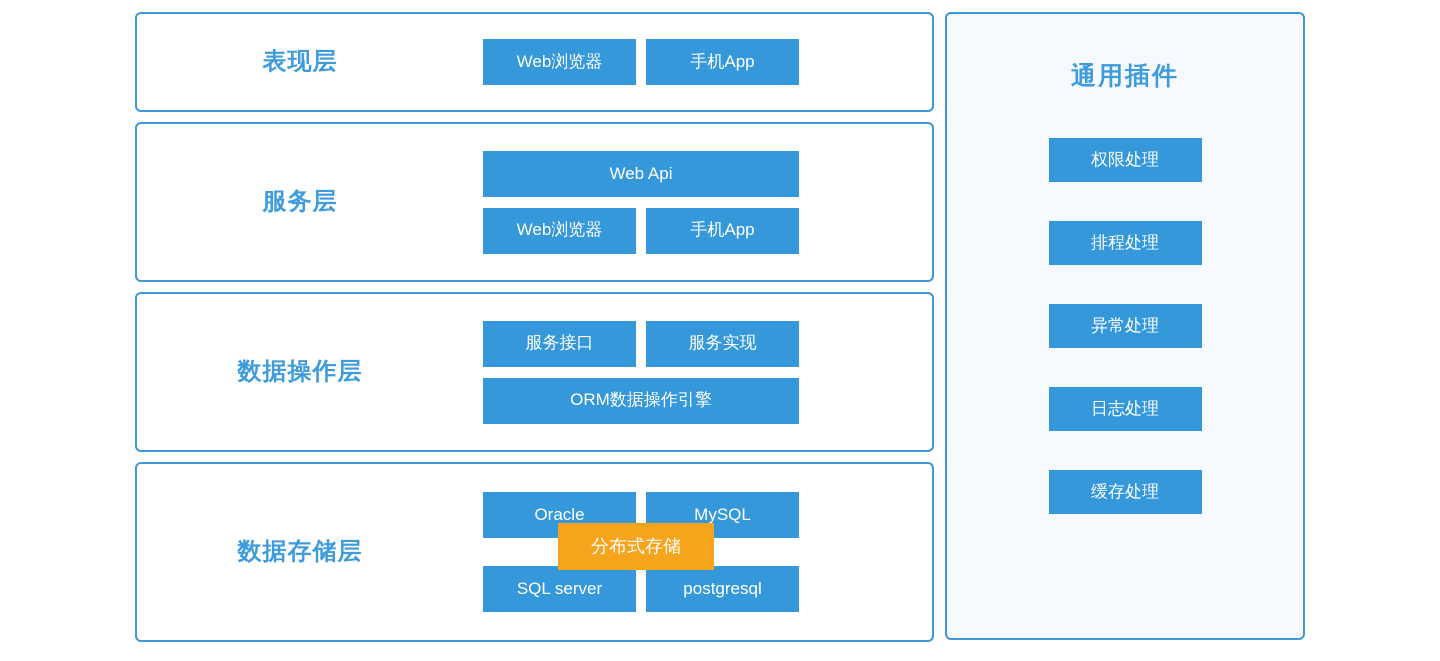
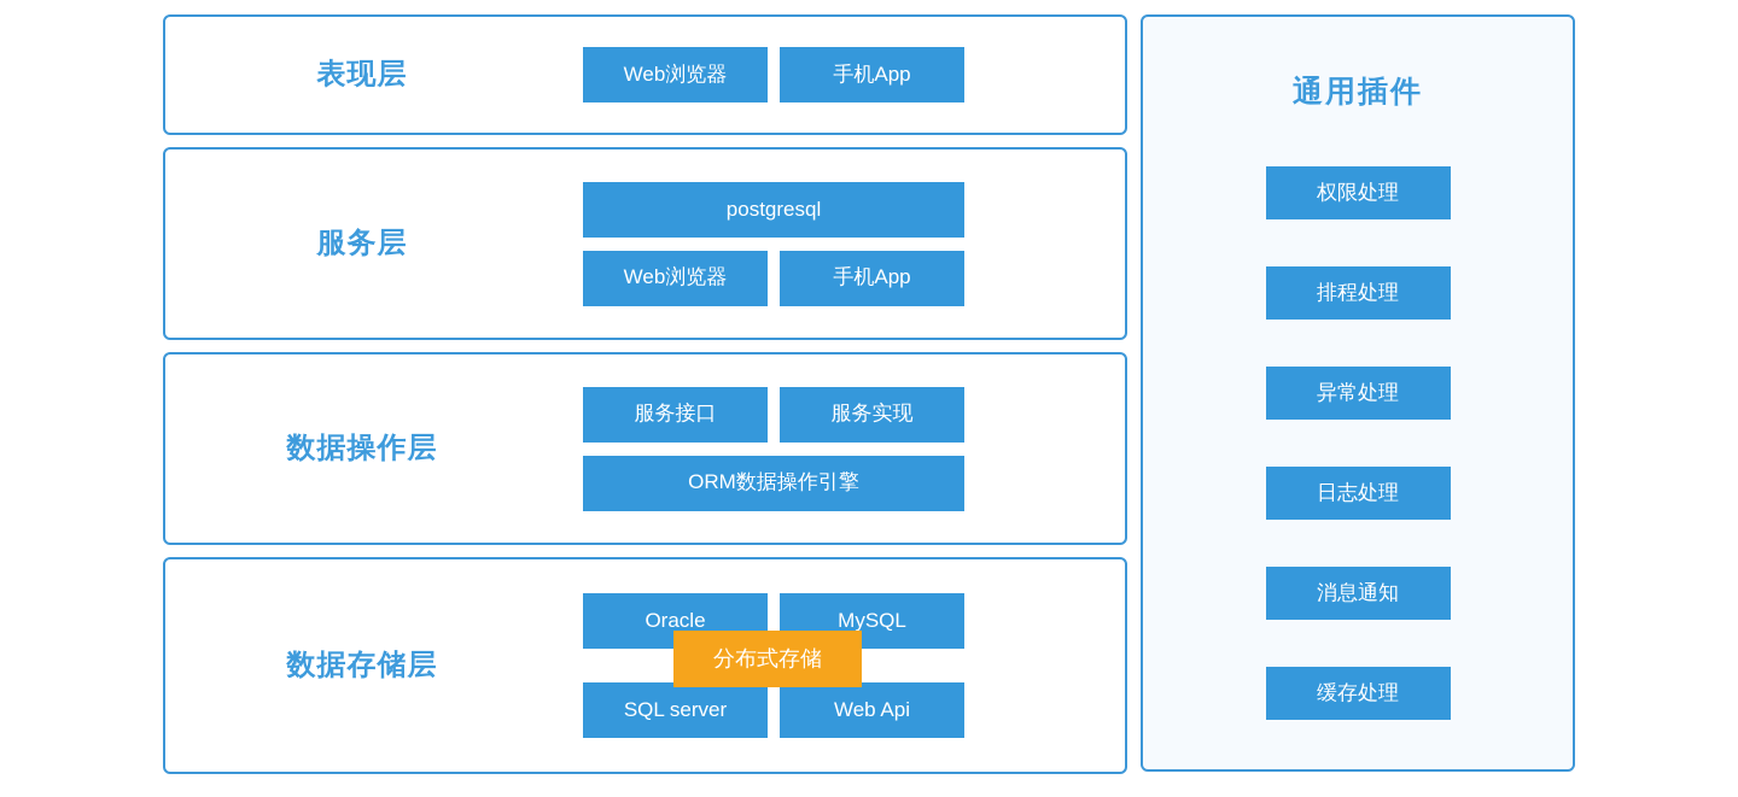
  表现层
  Web浏览器
  手机App
  服务层
- Web Api
+ postgresql
  Web浏览器
  手机App
  数据操作层
  服务接口
  服务实现
  ORM数据操作引擎
  数据存储层
  Oracle
  MySQL
  SQL server
- postgresql
+ Web Api
  分布式存储
  通用插件
  权限处理
  排程处理
  异常处理
  日志处理
+ 消息通知
  缓存处理
